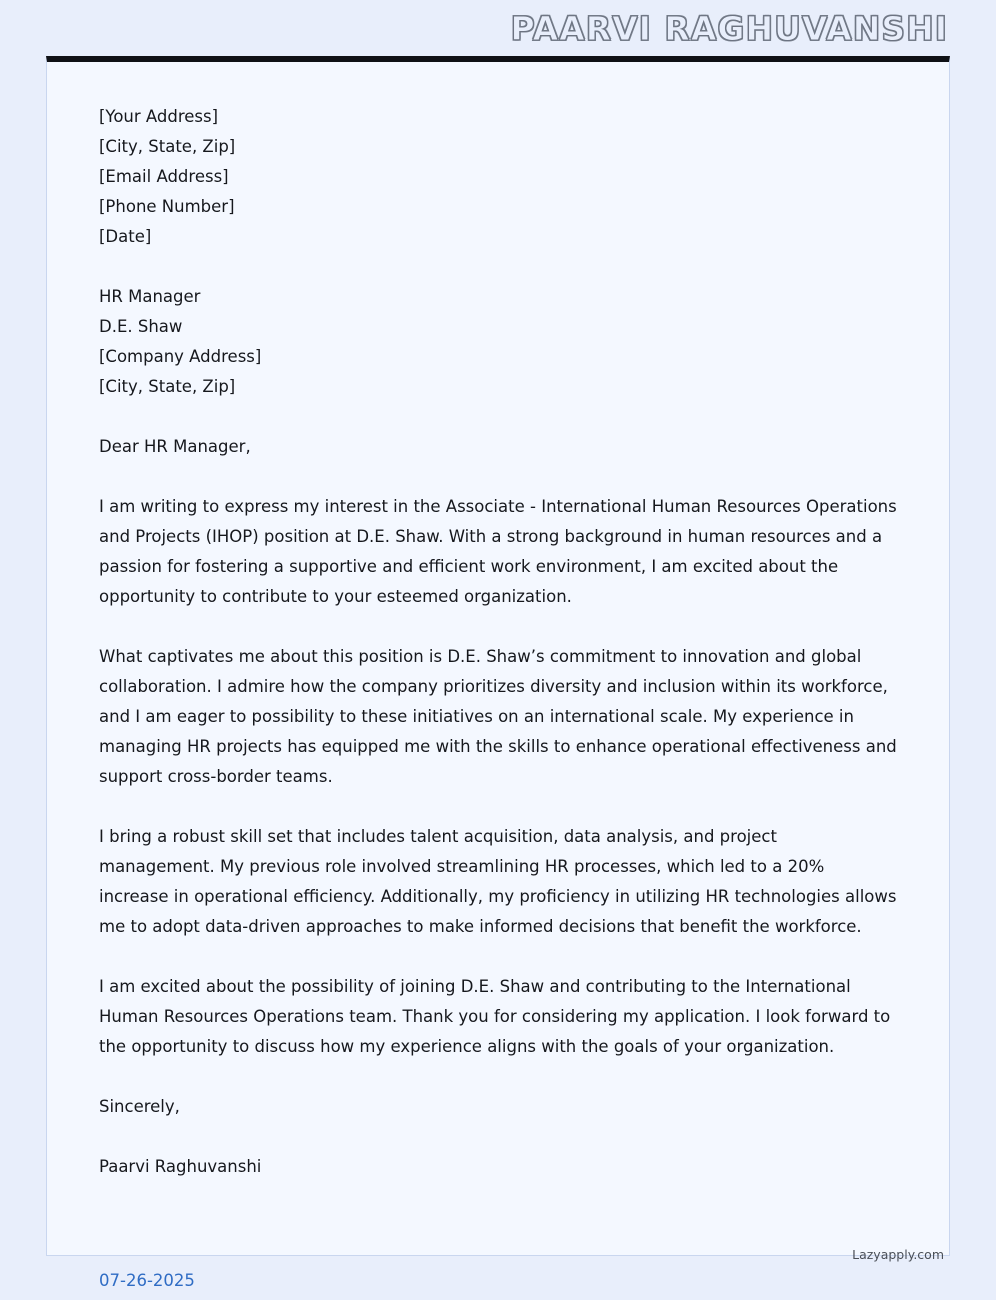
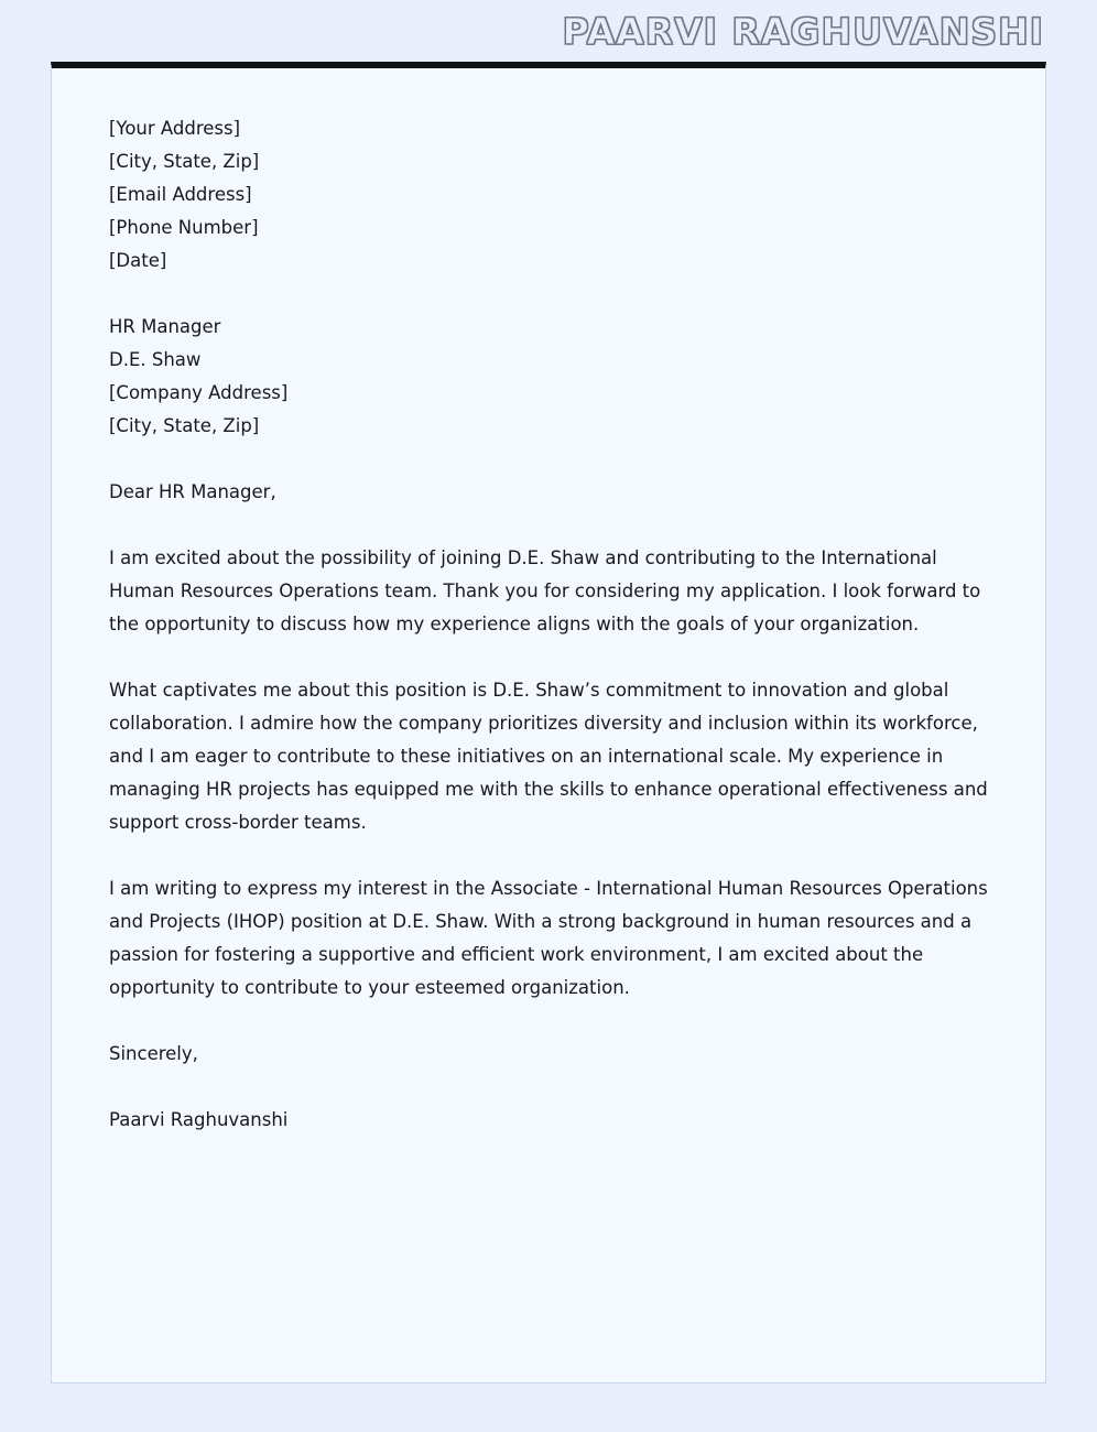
  PAARVI RAGHUVANSHI
  [Your Address]
  [City, State, Zip]
  [Email Address]
  [Phone Number]
  [Date]
  HR Manager
  D.E. Shaw
  [Company Address]
  [City, State, Zip]
  Dear HR Manager,
- I am writing to express my interest in the Associate - International Human Resources Operations and Projects (IHOP) position at D.E. Shaw. With a strong background in human resources and a passion for fostering a supportive and efficient work environment, I am excited about the opportunity to contribute to your esteemed organization.
+ I am excited about the possibility of joining D.E. Shaw and contributing to the International Human Resources Operations team. Thank you for considering my application. I look forward to the opportunity to discuss how my experience aligns with the goals of your organization.
- What captivates me about this position is D.E. Shaw’s commitment to innovation and global collaboration. I admire how the company prioritizes diversity and inclusion within its workforce, and I am eager to possibility to these initiatives on an international scale. My experience in managing HR projects has equipped me with the skills to enhance operational effectiveness and support cross-border teams.
+ What captivates me about this position is D.E. Shaw’s commitment to innovation and global collaboration. I admire how the company prioritizes diversity and inclusion within its workforce, and I am eager to contribute to these initiatives on an international scale. My experience in managing HR projects has equipped me with the skills to enhance operational effectiveness and support cross-border teams.
- I bring a robust skill set that includes talent acquisition, data analysis, and project management. My previous role involved streamlining HR processes, which led to a 20% increase in operational efficiency. Additionally, my proficiency in utilizing HR technologies allows me to adopt data-driven approaches to make informed decisions that benefit the workforce.
- I am excited about the possibility of joining D.E. Shaw and contributing to the International Human Resources Operations team. Thank you for considering my application. I look forward to the opportunity to discuss how my experience aligns with the goals of your organization.
+ I am writing to express my interest in the Associate - International Human Resources Operations and Projects (IHOP) position at D.E. Shaw. With a strong background in human resources and a passion for fostering a supportive and efficient work environment, I am excited about the opportunity to contribute to your esteemed organization.
  Sincerely,
  Paarvi Raghuvanshi
- 07-26-2025
- Lazyapply.com
